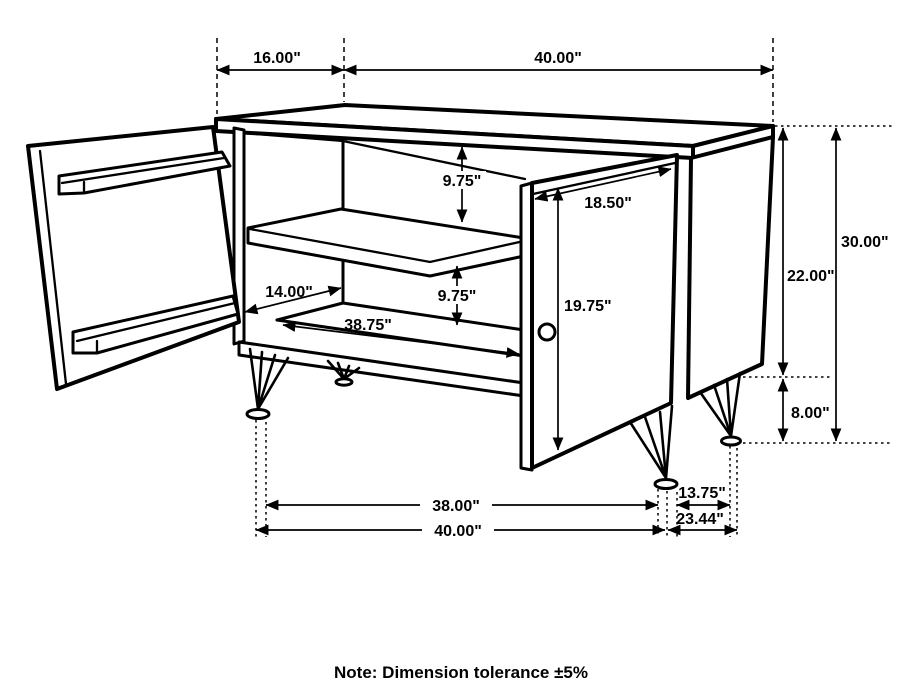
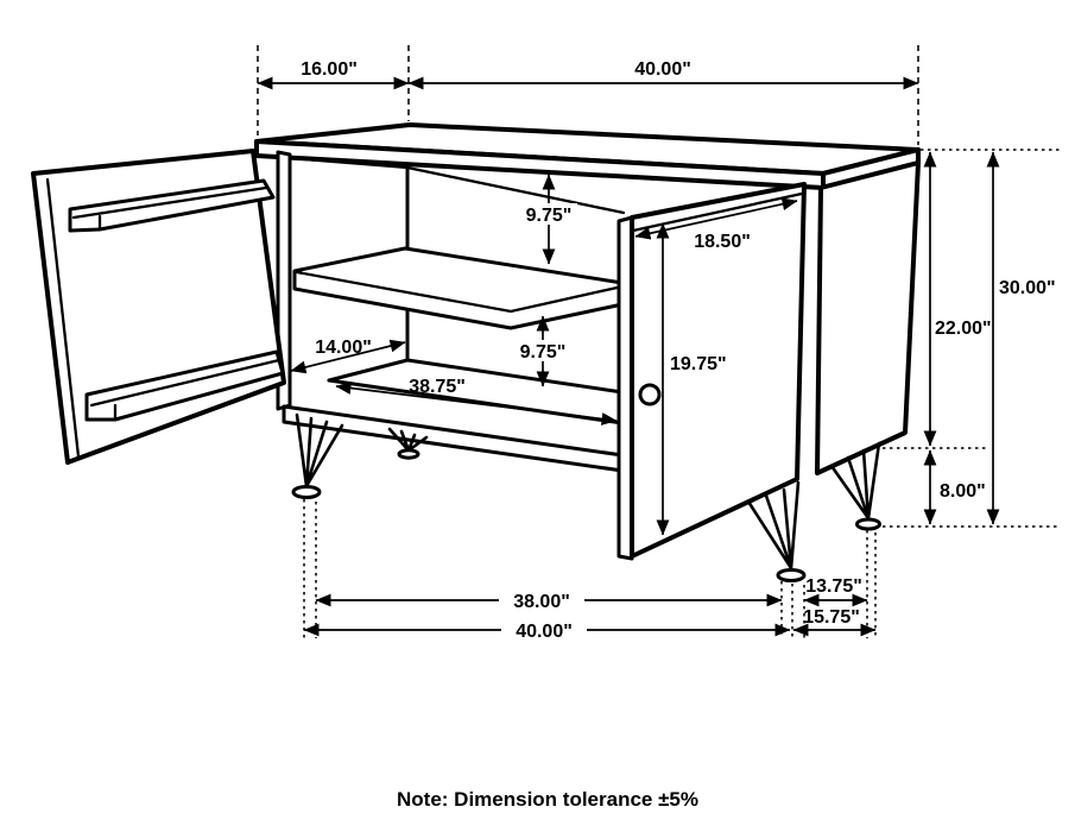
  16.00"
  40.00"
  22.00"
  30.00"
  8.00"
  9.75"
  9.75"
  18.50"
  19.75"
  14.00"
  38.75"
  38.00"
  13.75"
  40.00"
- 23.44"
+ 15.75"
  Note: Dimension tolerance ±5%
